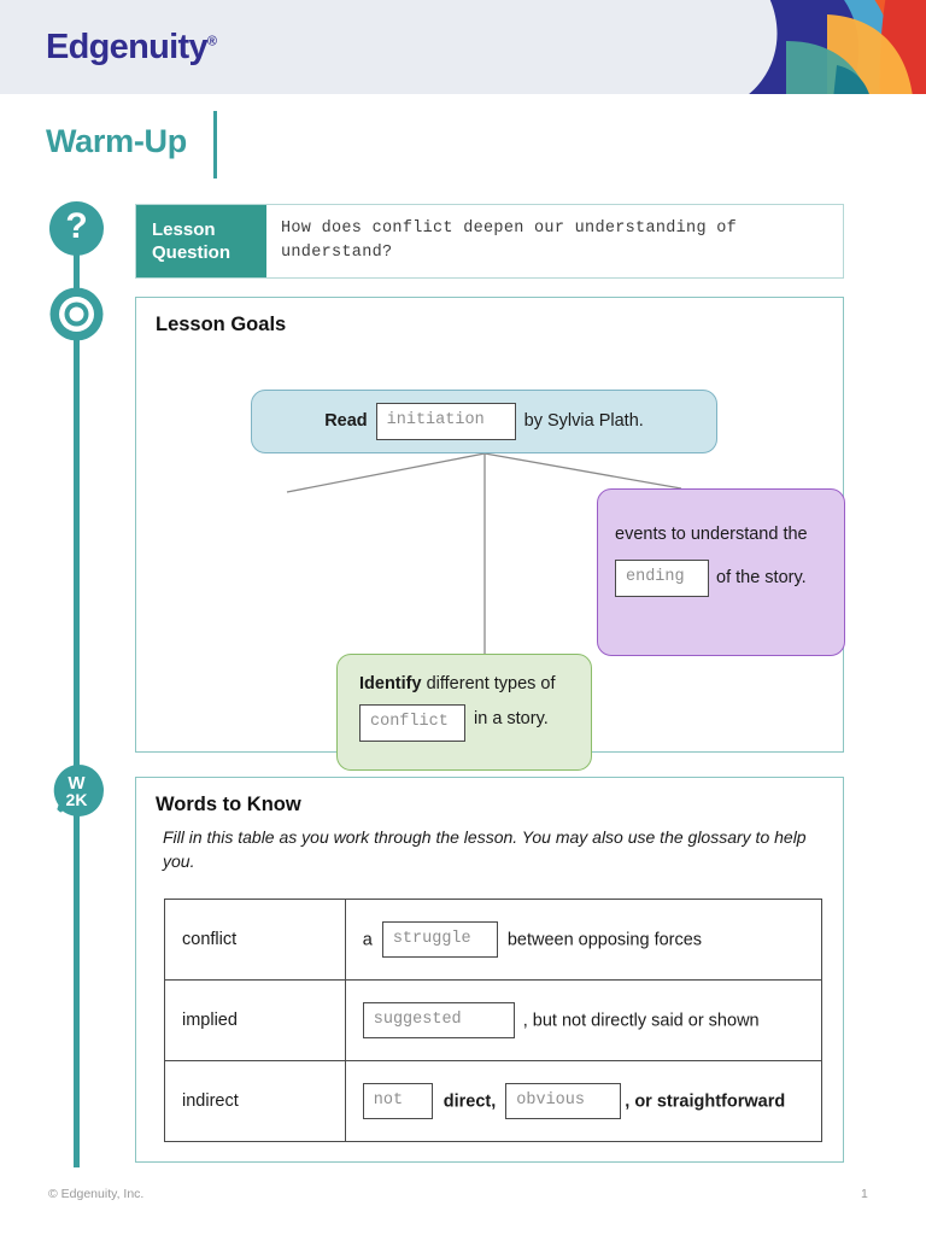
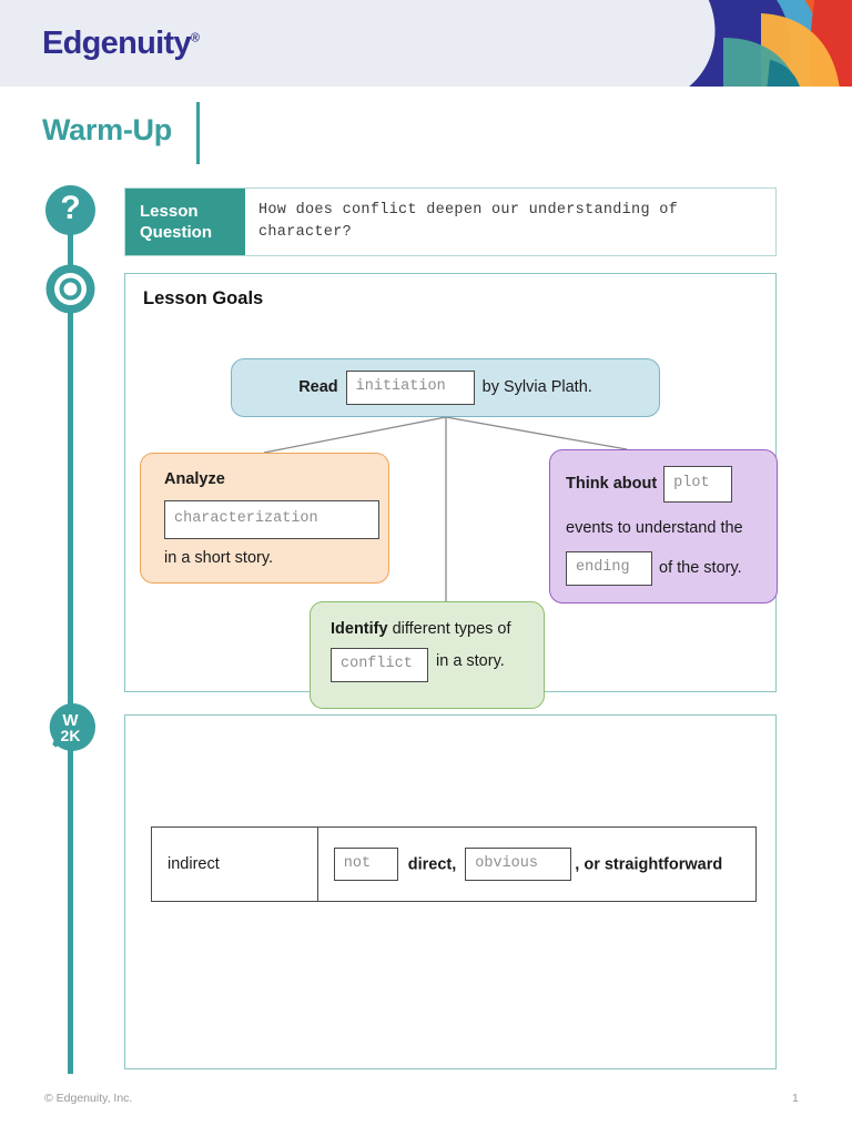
  Edgenuity®
  Warm-Up
  ?
  W
  2K
  Lesson
  Question
- How does conflict deepen our understanding of understand?
+ How does conflict deepen our understanding of character?
  Lesson Goals
  Read
  initiation
  by Sylvia Plath.
+ Analyze
+ characterization
+ in a short story.
+ Think about
+ plot
  events to understand the
  ending
  of the story.
  Identify different types of
  conflict
  in a story.
- Words to Know
- Fill in this table as you work through the lesson. You may also use the glossary to help you.
- conflict	a struggle between opposing forces
- implied	suggested , but not directly said or shown
  indirect	not direct, obvious , or straightforward
  © Edgenuity, Inc.
  1
